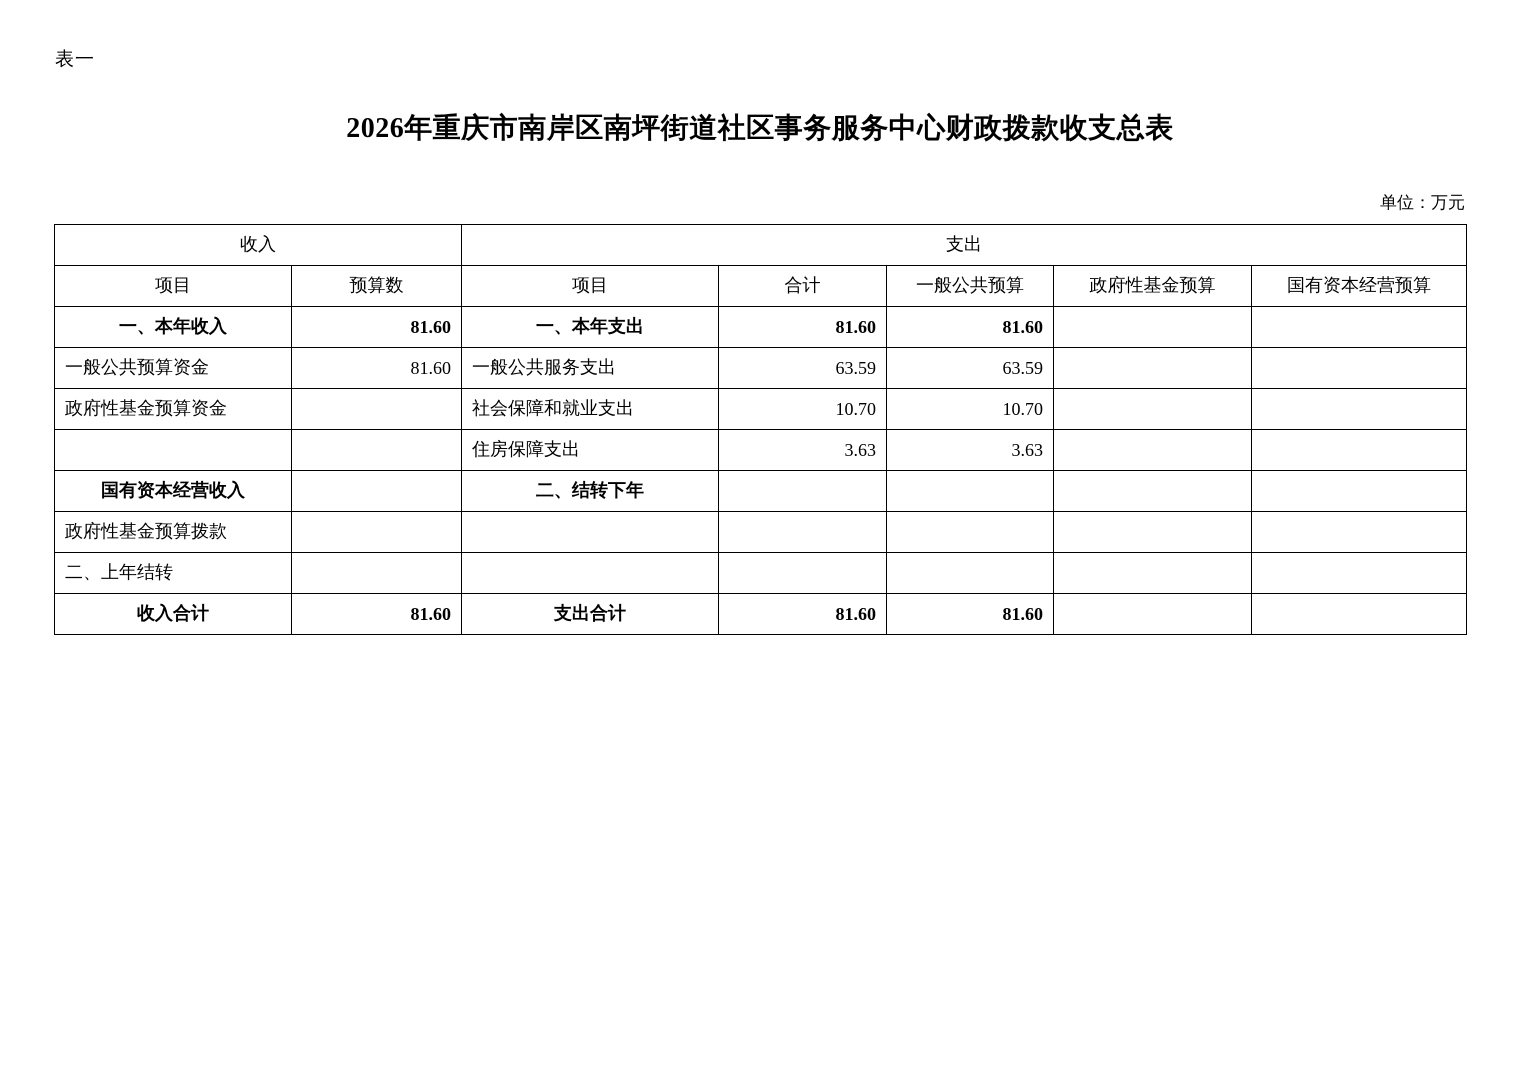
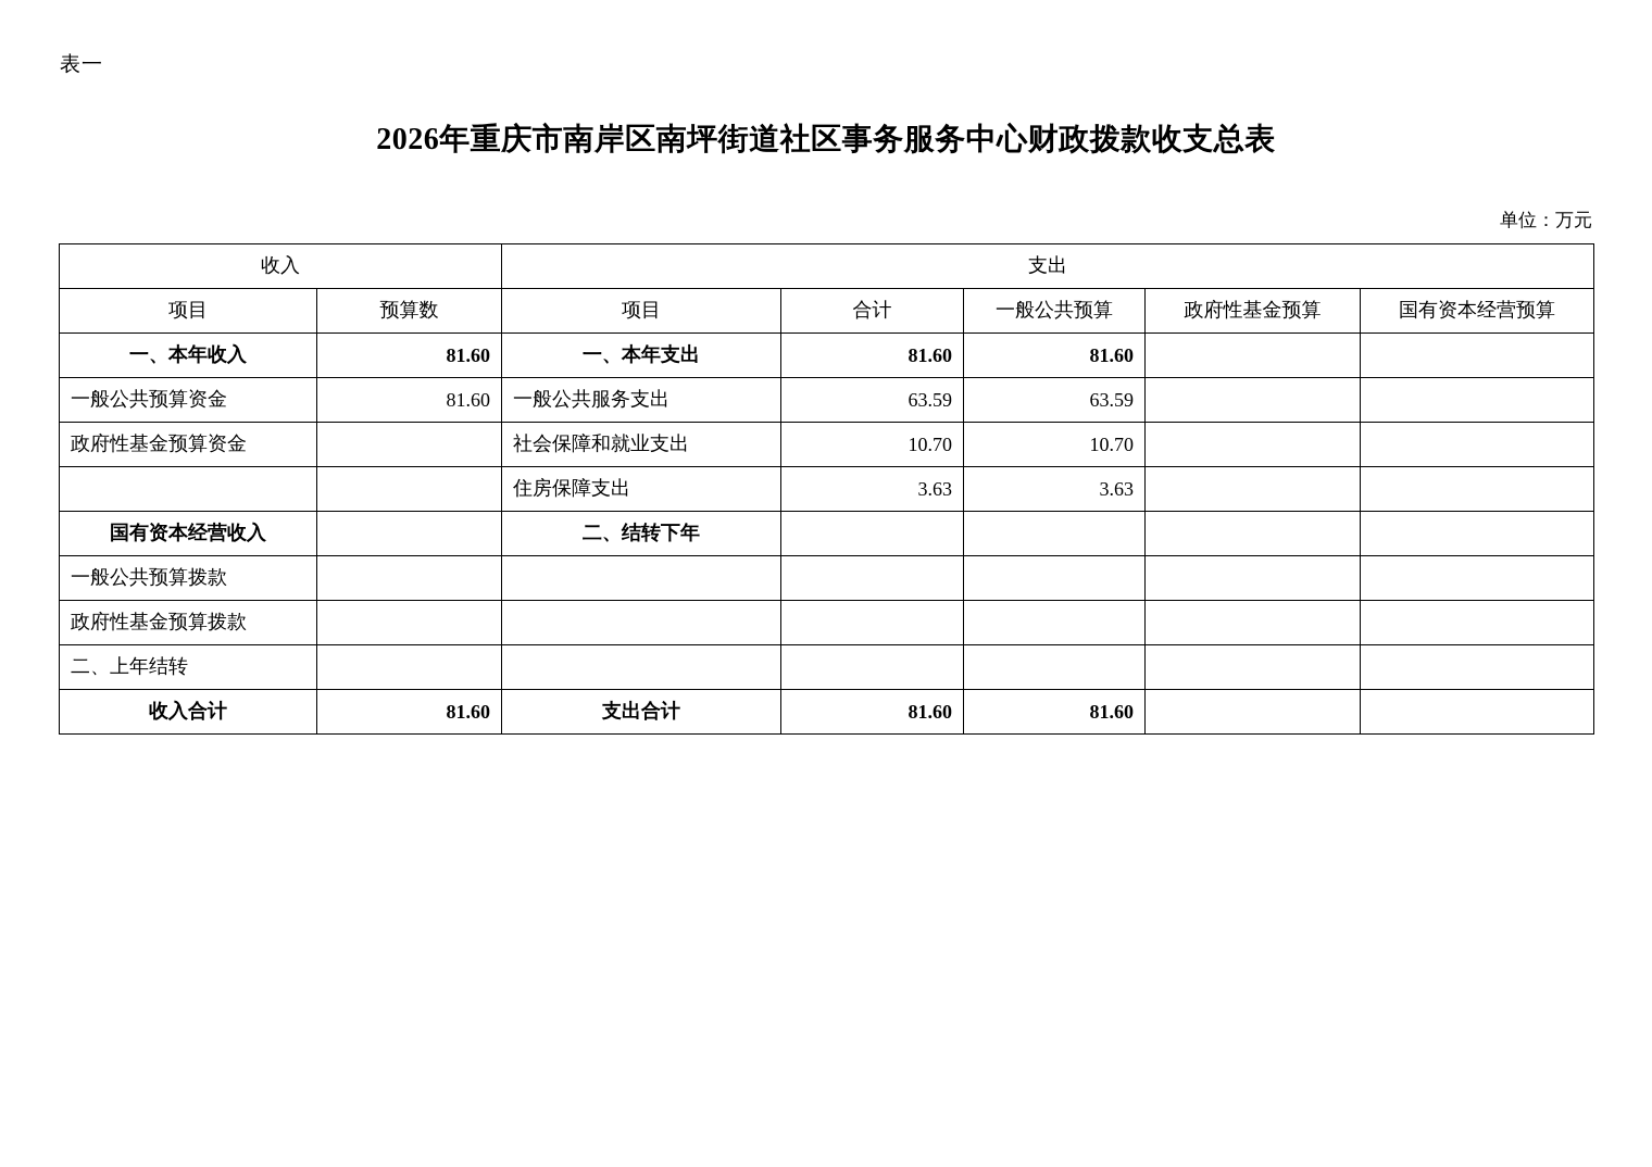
  表一
  2026年重庆市南岸区南坪街道社区事务服务中心财政拨款收支总表
  单位：万元
  收入	支出
  项目	预算数	项目	合计	一般公共预算	政府性基金预算	国有资本经营预算
  一、本年收入	81.60	一、本年支出	81.60	81.60
  一般公共预算资金	81.60	一般公共服务支出	63.59	63.59
  政府性基金预算资金		社会保障和就业支出	10.70	10.70
  		住房保障支出	3.63	3.63
  国有资本经营收入		二、结转下年
+ 一般公共预算拨款
  政府性基金预算拨款
  二、上年结转
  收入合计	81.60	支出合计	81.60	81.60
